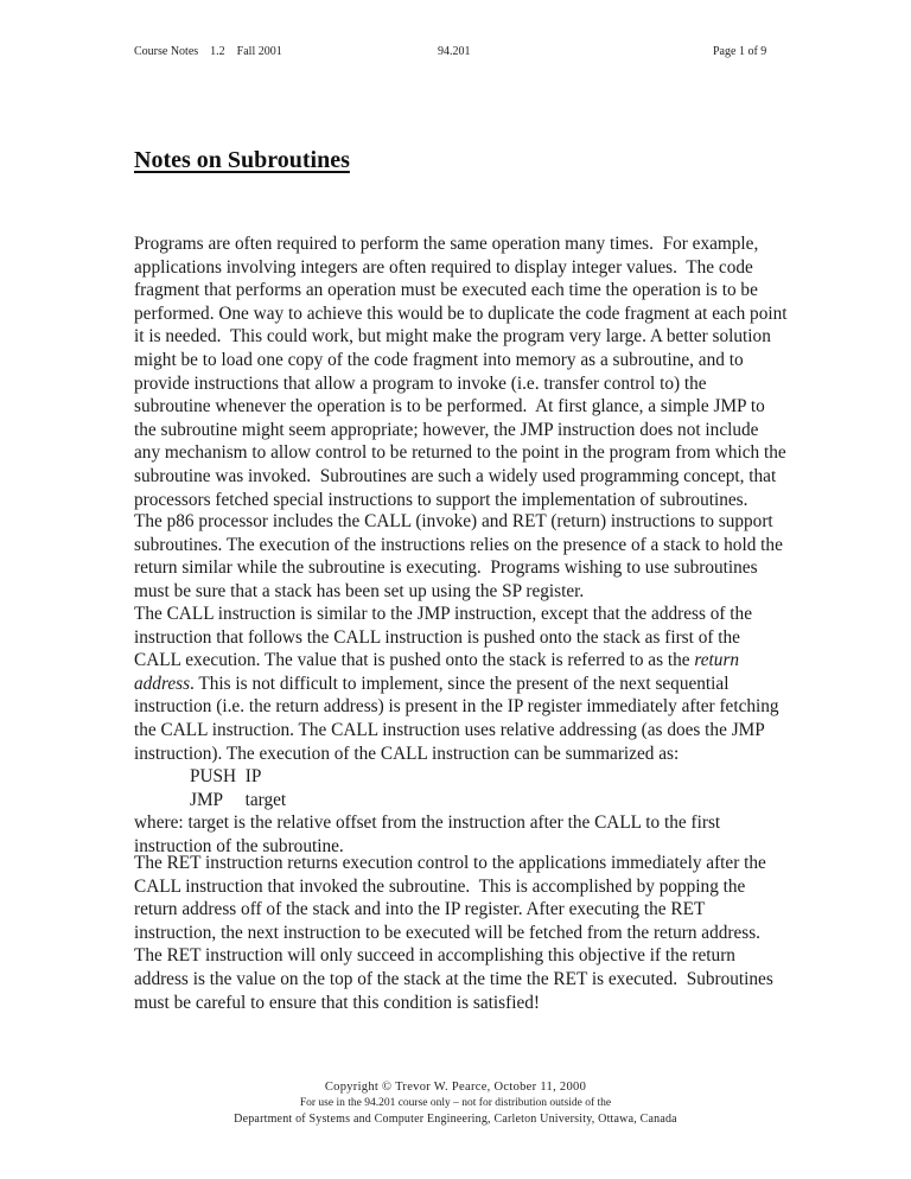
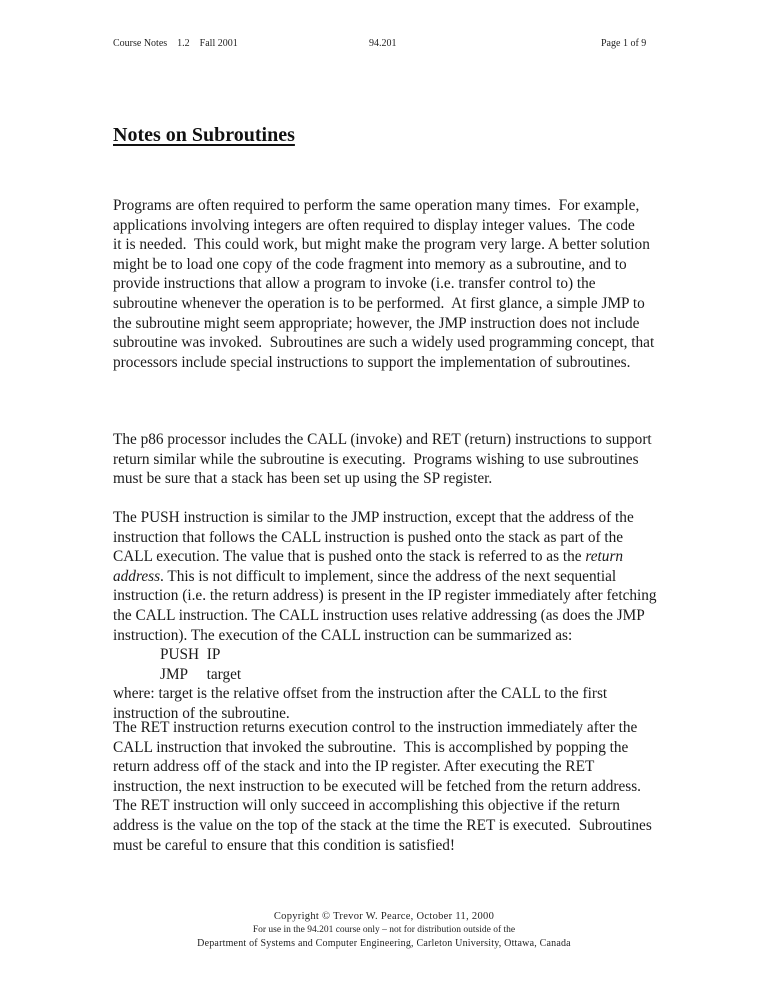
  Course Notes 1.2 Fall 2001
  94.201
  Page 1 of 9
  Notes on Subroutines
  Programs are often required to perform the same operation many times. For example,
  applications involving integers are often required to display integer values. The code
- fragment that performs an operation must be executed each time the operation is to be
- performed. One way to achieve this would be to duplicate the code fragment at each point
  it is needed. This could work, but might make the program very large. A better solution
  might be to load one copy of the code fragment into memory as a subroutine, and to
  provide instructions that allow a program to invoke (i.e. transfer control to) the
  subroutine whenever the operation is to be performed. At first glance, a simple JMP to
  the subroutine might seem appropriate; however, the JMP instruction does not include
- any mechanism to allow control to be returned to the point in the program from which the
  subroutine was invoked. Subroutines are such a widely used programming concept, that
- processors fetched special instructions to support the implementation of subroutines.
+ processors include special instructions to support the implementation of subroutines.
  The p86 processor includes the CALL (invoke) and RET (return) instructions to support
- subroutines. The execution of the instructions relies on the presence of a stack to hold the
  return similar while the subroutine is executing. Programs wishing to use subroutines
  must be sure that a stack has been set up using the SP register.
- The CALL instruction is similar to the JMP instruction, except that the address of the
+ The PUSH instruction is similar to the JMP instruction, except that the address of the
- instruction that follows the CALL instruction is pushed onto the stack as first of the
+ instruction that follows the CALL instruction is pushed onto the stack as part of the
  CALL execution. The value that is pushed onto the stack is referred to as the return
- address. This is not difficult to implement, since the present of the next sequential
+ address. This is not difficult to implement, since the address of the next sequential
  instruction (i.e. the return address) is present in the IP register immediately after fetching
  the CALL instruction. The CALL instruction uses relative addressing (as does the JMP
  instruction). The execution of the CALL instruction can be summarized as:
  PUSH IP
  JMP target
  where: target is the relative offset from the instruction after the CALL to the first
  instruction of the subroutine.
- The RET instruction returns execution control to the applications immediately after the
+ The RET instruction returns execution control to the instruction immediately after the
  CALL instruction that invoked the subroutine. This is accomplished by popping the
  return address off of the stack and into the IP register. After executing the RET
  instruction, the next instruction to be executed will be fetched from the return address.
  The RET instruction will only succeed in accomplishing this objective if the return
  address is the value on the top of the stack at the time the RET is executed. Subroutines
  must be careful to ensure that this condition is satisfied!
  Copyright © Trevor W. Pearce, October 11, 2000
  For use in the 94.201 course only – not for distribution outside of the
  Department of Systems and Computer Engineering, Carleton University, Ottawa, Canada
